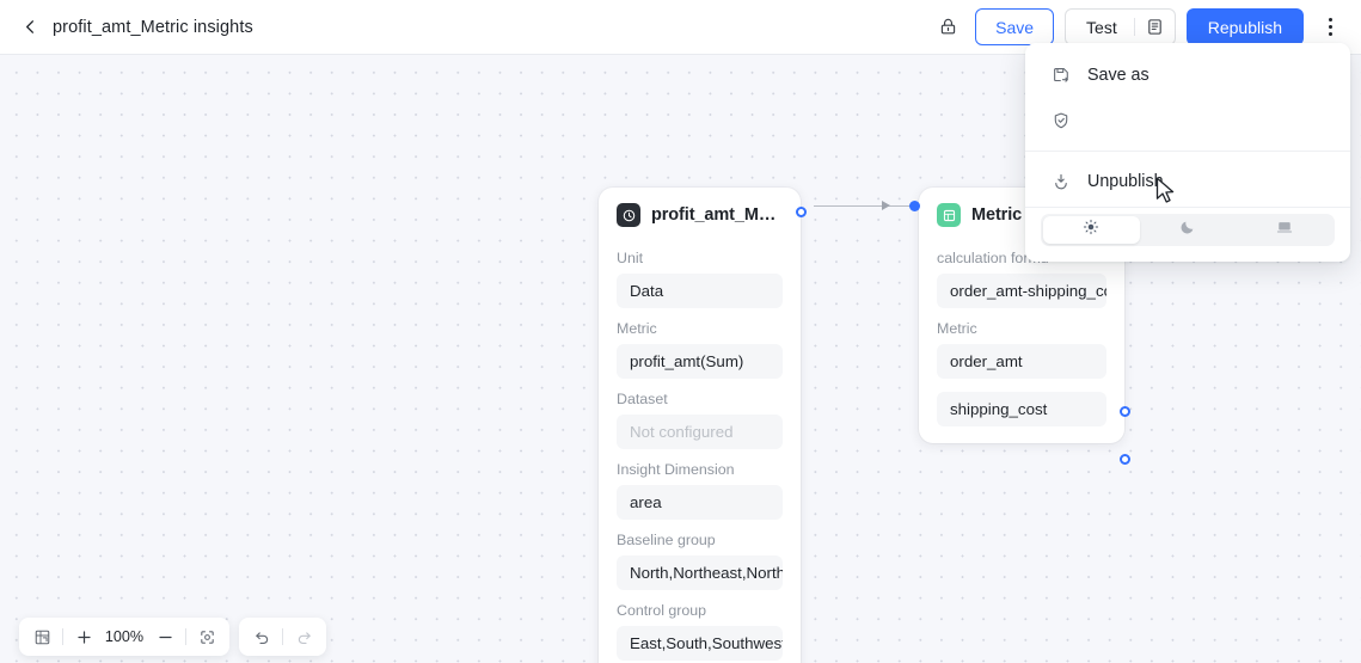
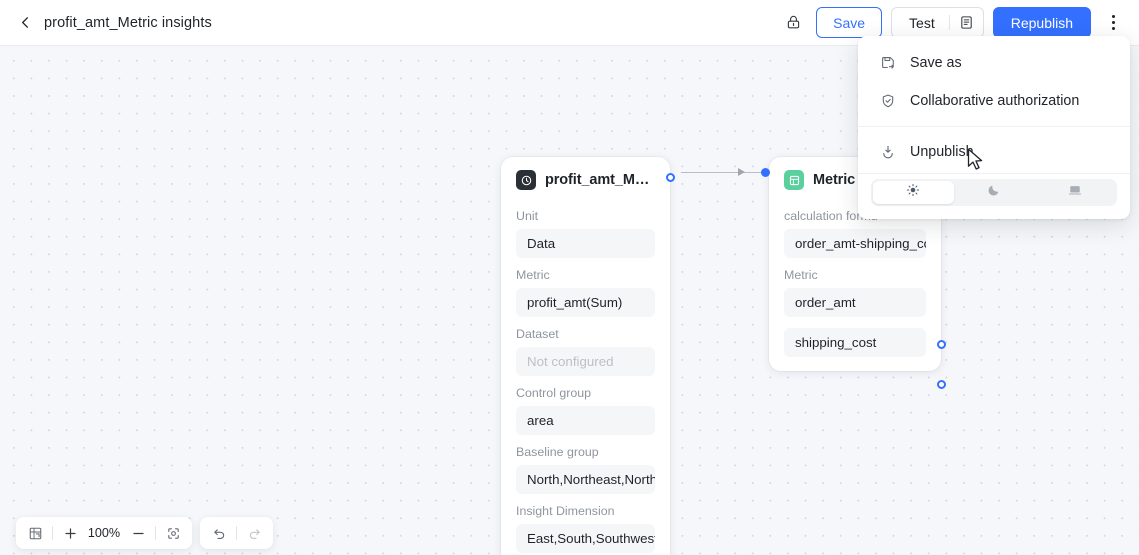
  profit_amt_Metric insights
  Save
  Test
  Republish
  Unit
  Data
  Metric
  profit_amt(Sum)
  Dataset
  Not configured
- Insight Dimension
+ Control group
  area
  Baseline group
  North,Northeast,North
- Control group
+ Insight Dimension
  East,South,Southwes
  calculation for
  order_amt-shipping_c
  Metric
  order_amt
  shipping_cost
  Save as
+ Collaborative authorization
  Unpublis
  100%
